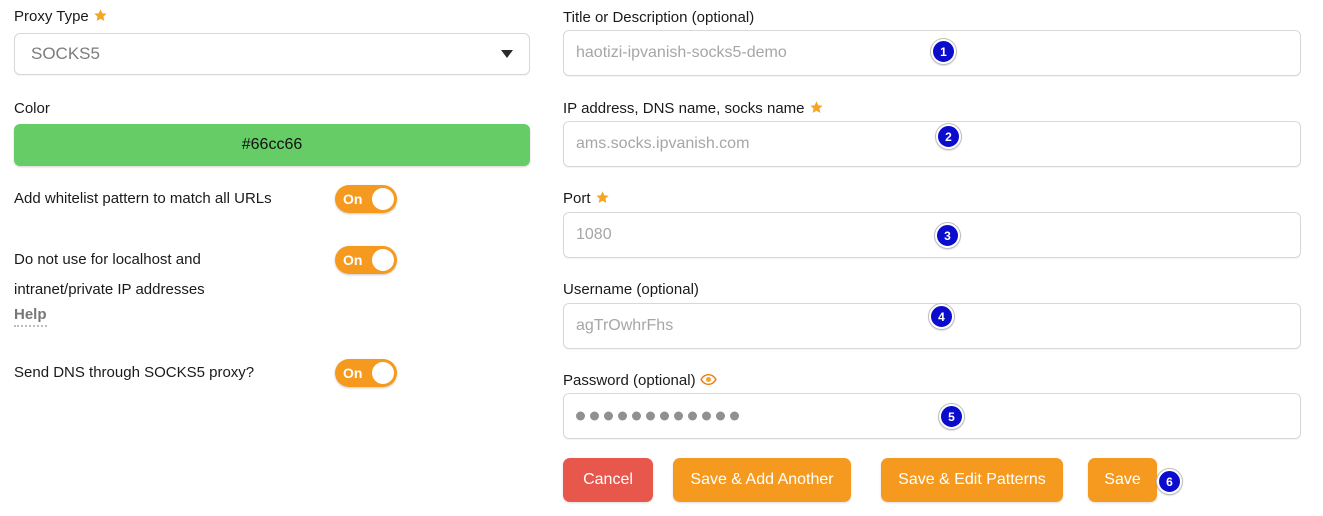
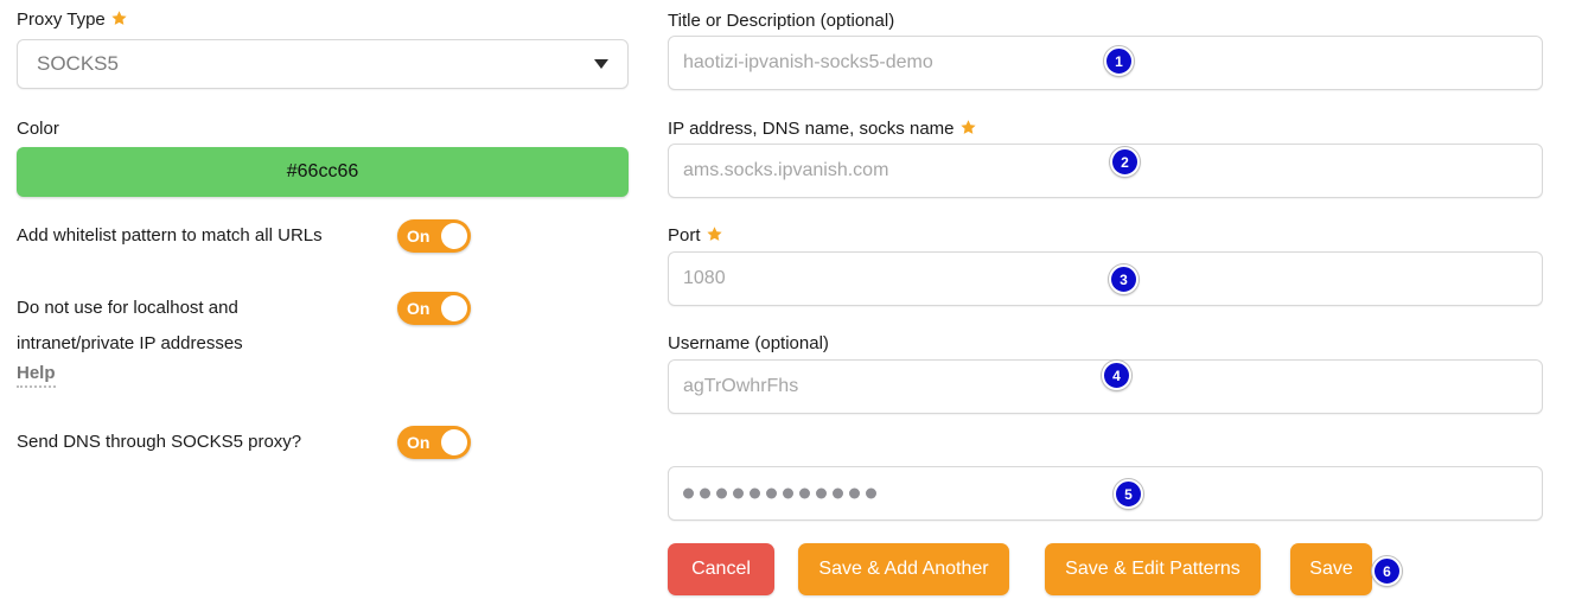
  Proxy Type
  SOCKS5
  Color
  #66cc66
  Add whitelist pattern to match all URLs
  On
  Do not use for localhost and
  intranet/private IP addresses
  On
  Help
  Send DNS through SOCKS5 proxy?
  On
  Title or Description (optional)
  haotizi-ipvanish-socks5-demo
  1
  IP address, DNS name, socks name
  ams.socks.ipvanish.com
  2
  Port
  1080
  3
  Username (optional)
  agTrOwhrFhs
  4
- Password (optional)
  5
  Cancel
  Save & Add Another
  Save & Edit Patterns
  Save
  6
